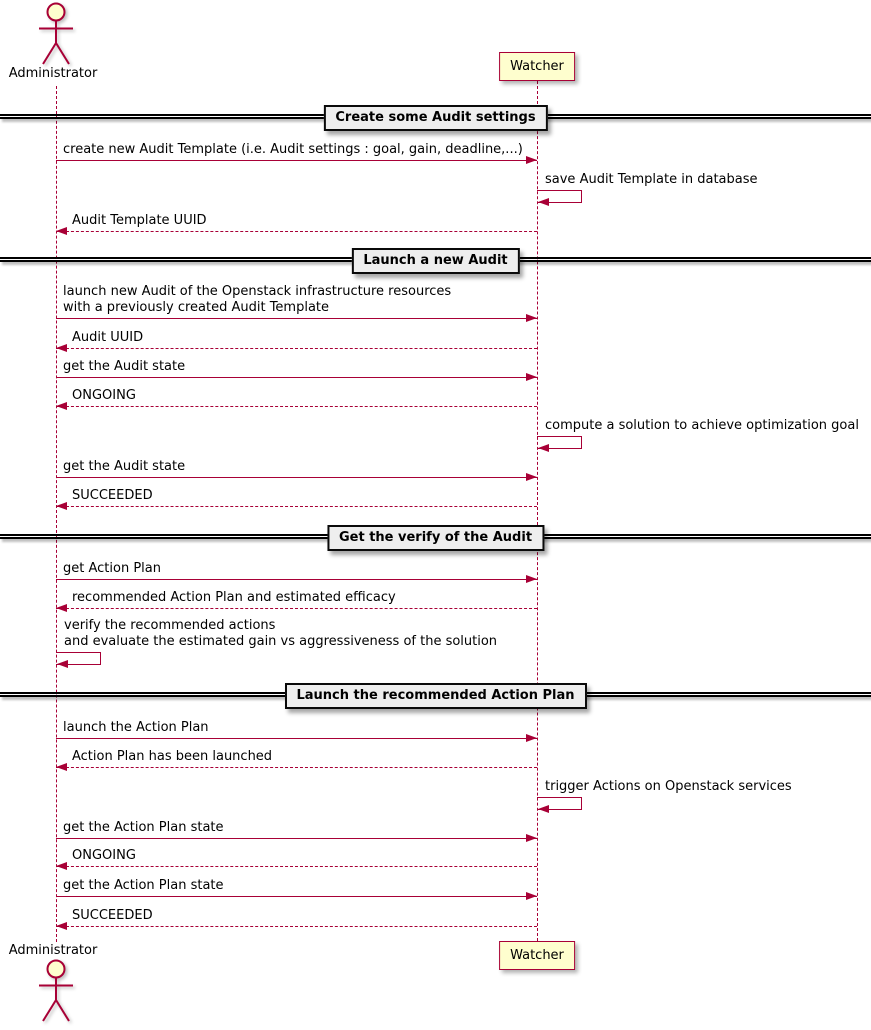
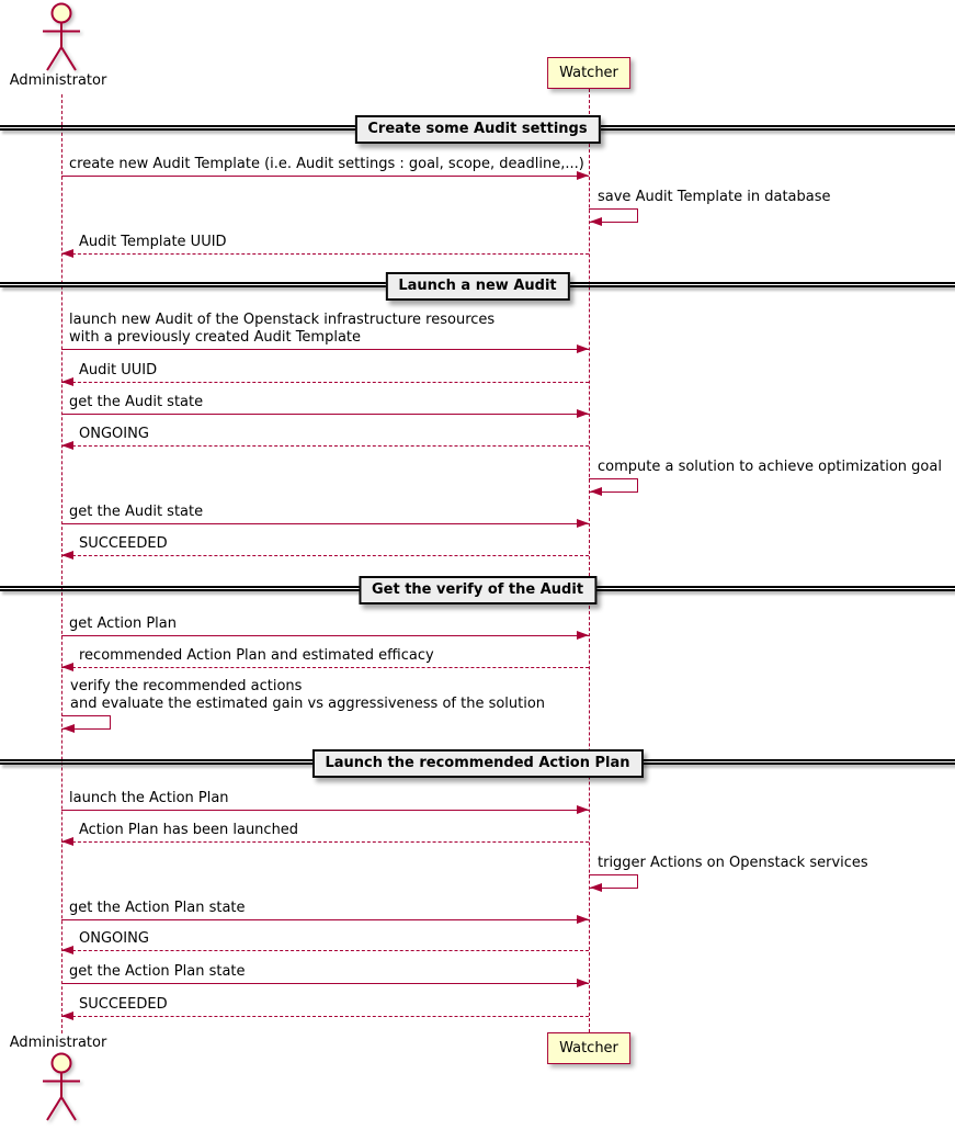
  Administrator
  Administrator
  Watcher
  Watcher
  Create some Audit settings
- create new Audit Template (i.e. Audit settings : goal, gain, deadline,...)
+ create new Audit Template (i.e. Audit settings : goal, scope, deadline,...)
  save Audit Template in database
  Audit Template UUID
  Launch a new Audit
  launch new Audit of the Openstack infrastructure resources
  with a previously created Audit Template
  Audit UUID
  get the Audit state
  ONGOING
  compute a solution to achieve optimization goal
  get the Audit state
  SUCCEEDED
  Get the verify of the Audit
  get Action Plan
  recommended Action Plan and estimated efficacy
  verify the recommended actions
  and evaluate the estimated gain vs aggressiveness of the solution
  Launch the recommended Action Plan
  launch the Action Plan
  Action Plan has been launched
  trigger Actions on Openstack services
  get the Action Plan state
  ONGOING
  get the Action Plan state
  SUCCEEDED
